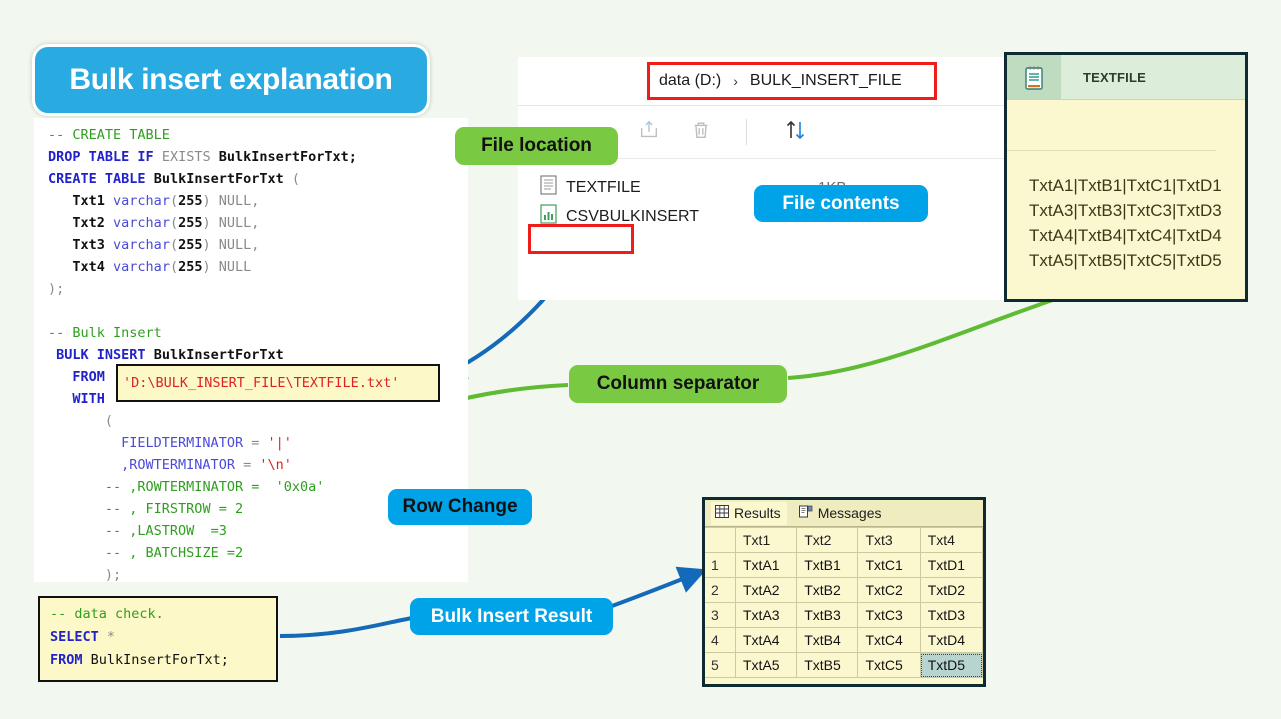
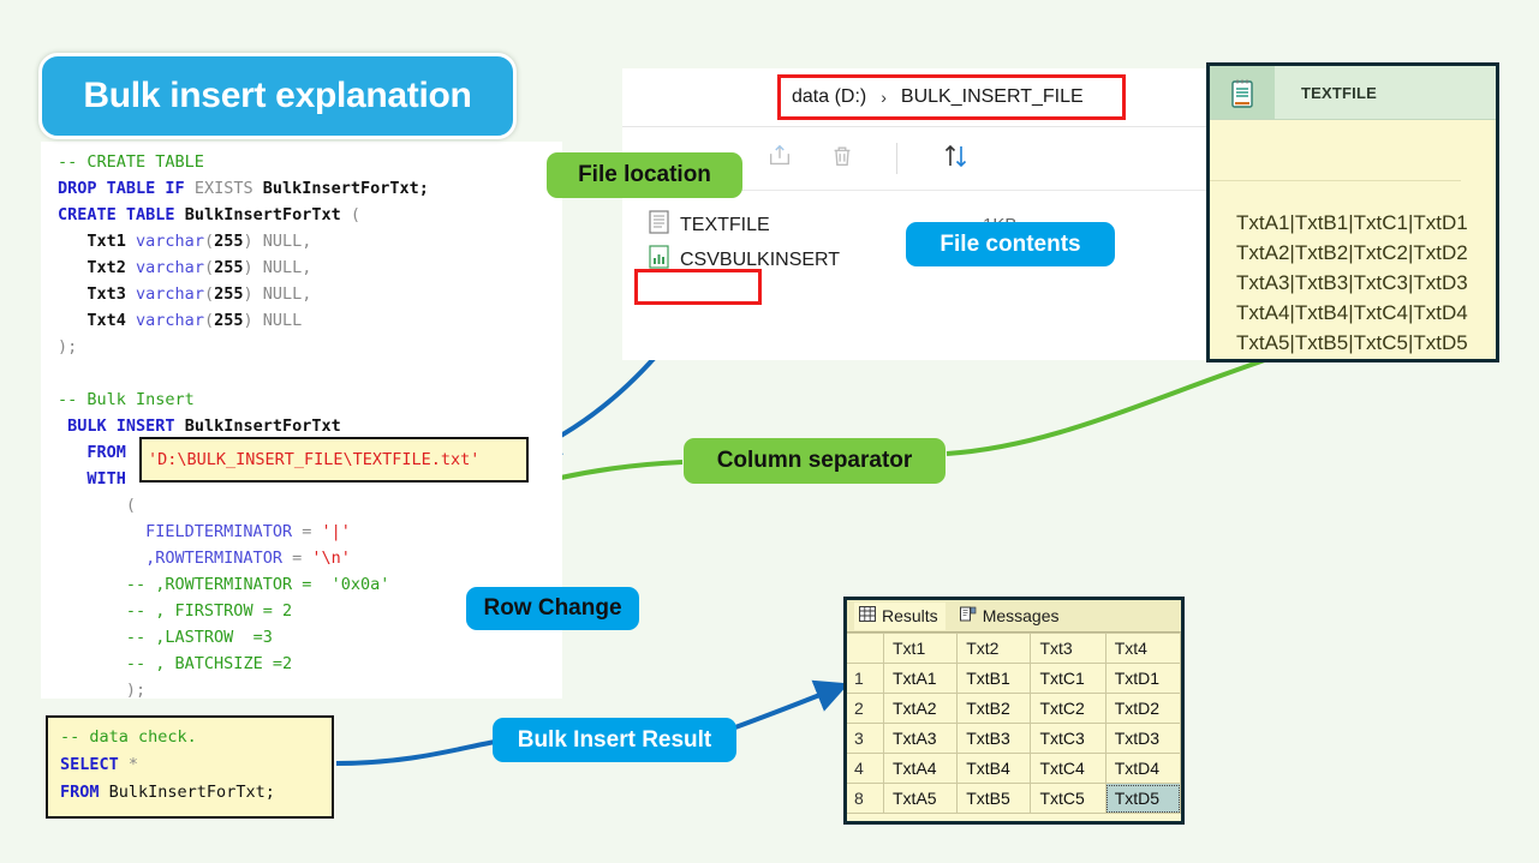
  Bulk insert explanation
  -- CREATE TABLE
  DROP TABLE IF EXISTS BulkInsertForTxt;
  CREATE TABLE BulkInsertForTxt (
  Txt1 varchar(255) NULL,
  Txt2 varchar(255) NULL,
  Txt3 varchar(255) NULL,
  Txt4 varchar(255) NULL
  );
  -- Bulk Insert
  BULK INSERT BulkInsertForTxt
  FROM
  WITH
  (
  FIELDTERMINATOR = '|'
  ,ROWTERMINATOR = '\n'
  -- ,ROWTERMINATOR = '0x0a'
  -- , FIRSTROW = 2
  -- ,LASTROW =3
  -- , BATCHSIZE =2
  );
  'D:\BULK_INSERT_FILE\TEXTFILE.txt'
  -- data check.
  SELECT *
  FROM BulkInsertForTxt;
  data (D:)
  ›
  BULK_INSERT_FILE
  TEXTFILE
  CSVBULKINSERT
  TEXTFILE
  TxtA1|TxtB1|TxtC1|TxtD1
+ TxtA2|TxtB2|TxtC2|TxtD2
  TxtA3|TxtB3|TxtC3|TxtD3
  TxtA4|TxtB4|TxtC4|TxtD4
  TxtA5|TxtB5|TxtC5|TxtD5
  Results
  Messages
  	Txt1	Txt2	Txt3	Txt4
  1	TxtA1	TxtB1	TxtC1	TxtD1
  2	TxtA2	TxtB2	TxtC2	TxtD2
  3	TxtA3	TxtB3	TxtC3	TxtD3
  4	TxtA4	TxtB4	TxtC4	TxtD4
- 5	TxtA5	TxtB5	TxtC5	TxtD5
+ 8	TxtA5	TxtB5	TxtC5	TxtD5
  File location
  File contents
  Column separator
  Row Change
  Bulk Insert Result
